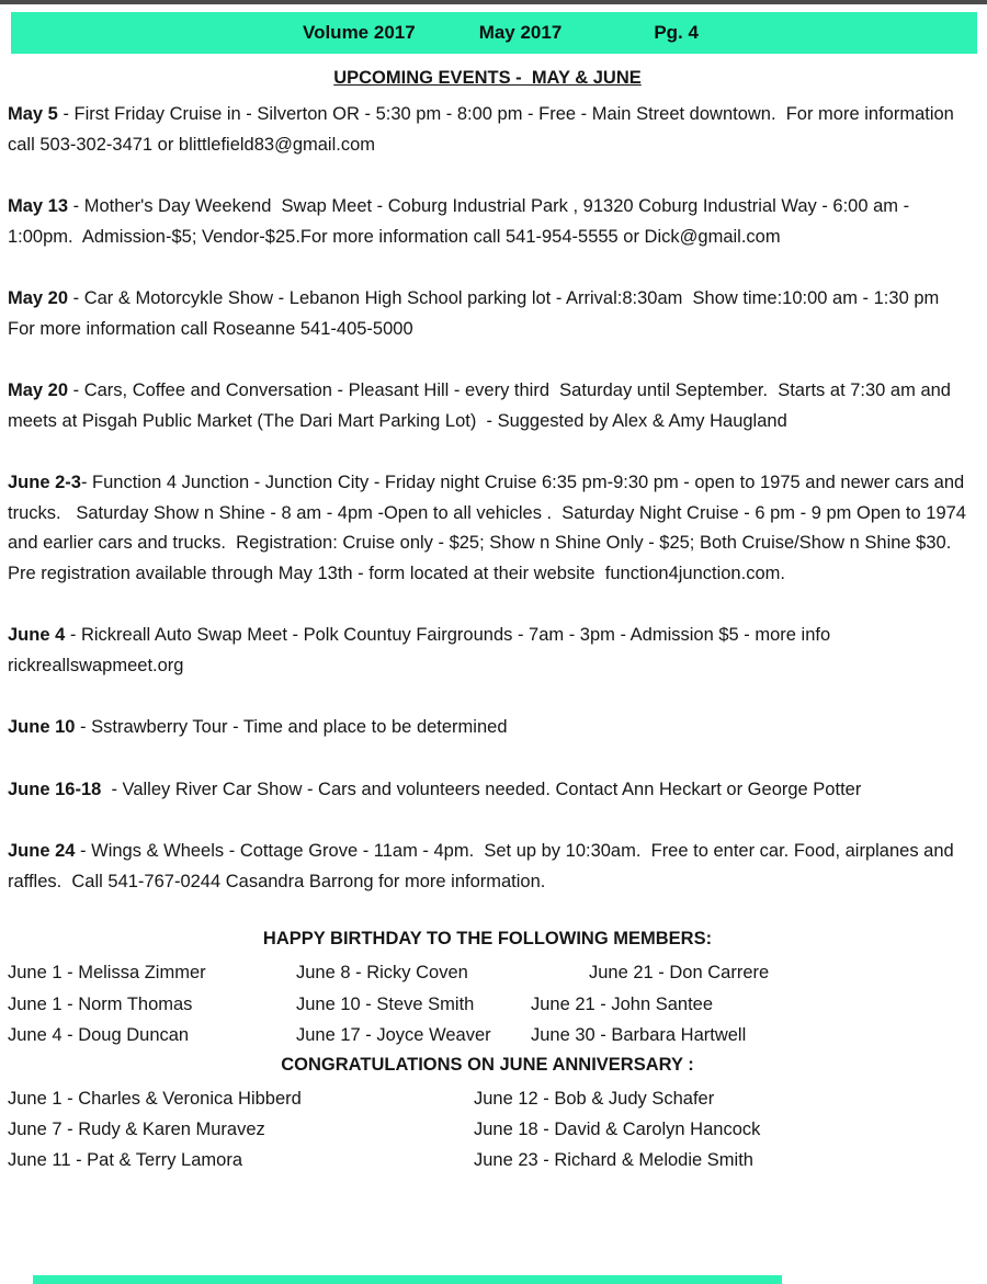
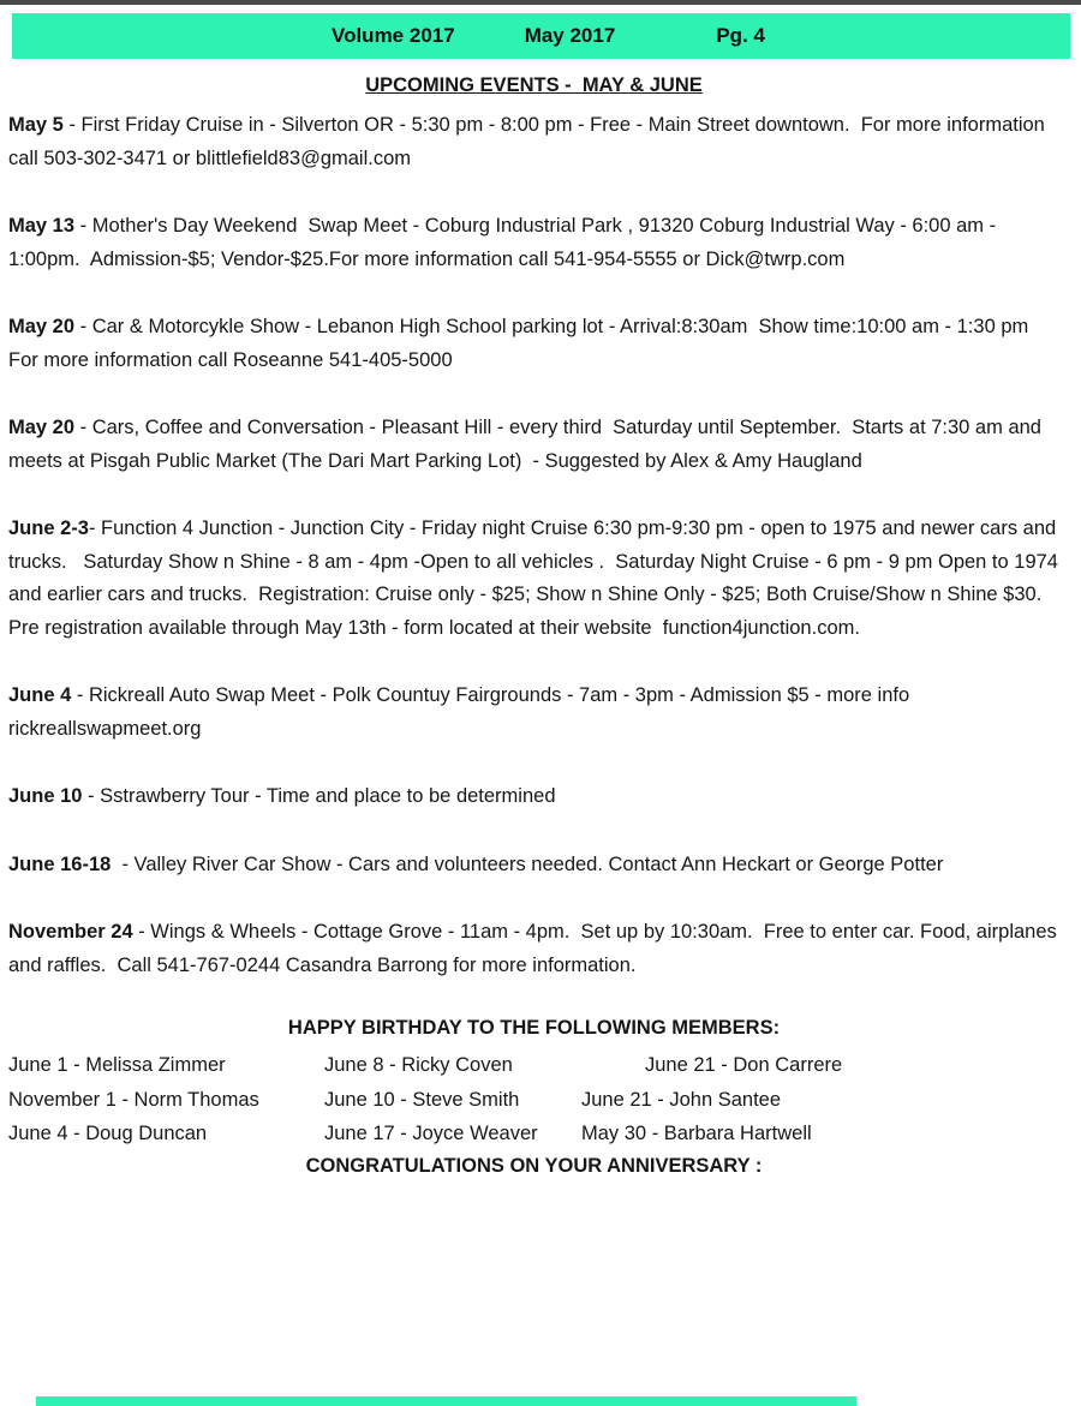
  Volume 2017
  May 2017
  Pg. 4
  UPCOMING EVENTS - MAY & JUNE
  May 5 - First Friday Cruise in - Silverton OR - 5:30 pm - 8:00 pm - Free - Main Street downtown. For more information call 503-302-3471 or blittlefield83@gmail.com
- May 13 - Mother's Day Weekend Swap Meet - Coburg Industrial Park , 91320 Coburg Industrial Way - 6:00 am - 1:00pm. Admission-$5; Vendor-$25.For more information call 541-954-5555 or Dick@gmail.com
+ May 13 - Mother's Day Weekend Swap Meet - Coburg Industrial Park , 91320 Coburg Industrial Way - 6:00 am - 1:00pm. Admission-$5; Vendor-$25.For more information call 541-954-5555 or Dick@twrp.com
  May 20 - Car & Motorcykle Show - Lebanon High School parking lot - Arrival:8:30am Show time:10:00 am - 1:30 pm For more information call Roseanne 541-405-5000
  May 20 - Cars, Coffee and Conversation - Pleasant Hill - every third Saturday until September. Starts at 7:30 am and meets at Pisgah Public Market (The Dari Mart Parking Lot) - Suggested by Alex & Amy Haugland
- June 2-3- Function 4 Junction - Junction City - Friday night Cruise 6:35 pm-9:30 pm - open to 1975 and newer cars and trucks. Saturday Show n Shine - 8 am - 4pm -Open to all vehicles . Saturday Night Cruise - 6 pm - 9 pm Open to 1974 and earlier cars and trucks. Registration: Cruise only - $25; Show n Shine Only - $25; Both Cruise/Show n Shine $30. Pre registration available through May 13th - form located at their website function4junction.com.
+ June 2-3- Function 4 Junction - Junction City - Friday night Cruise 6:30 pm-9:30 pm - open to 1975 and newer cars and trucks. Saturday Show n Shine - 8 am - 4pm -Open to all vehicles . Saturday Night Cruise - 6 pm - 9 pm Open to 1974 and earlier cars and trucks. Registration: Cruise only - $25; Show n Shine Only - $25; Both Cruise/Show n Shine $30. Pre registration available through May 13th - form located at their website function4junction.com.
  June 4 - Rickreall Auto Swap Meet - Polk Countuy Fairgrounds - 7am - 3pm - Admission $5 - more info rickreallswapmeet.org
  June 10 - Sstrawberry Tour - Time and place to be determined
  June 16-18 - Valley River Car Show - Cars and volunteers needed. Contact Ann Heckart or George Potter
- June 24 - Wings & Wheels - Cottage Grove - 11am - 4pm. Set up by 10:30am. Free to enter car. Food, airplanes and raffles. Call 541-767-0244 Casandra Barrong for more information.
+ November 24 - Wings & Wheels - Cottage Grove - 11am - 4pm. Set up by 10:30am. Free to enter car. Food, airplanes and raffles. Call 541-767-0244 Casandra Barrong for more information.
  HAPPY BIRTHDAY TO THE FOLLOWING MEMBERS:
  June 1 - Melissa Zimmer
  June 8 - Ricky Coven
  June 21 - Don Carrere
- June 1 - Norm Thomas
+ November 1 - Norm Thomas
  June 10 - Steve Smith
  June 21 - John Santee
  June 4 - Doug Duncan
  June 17 - Joyce Weaver
- June 30 - Barbara Hartwell
+ May 30 - Barbara Hartwell
- CONGRATULATIONS ON JUNE ANNIVERSARY :
+ CONGRATULATIONS ON YOUR ANNIVERSARY :
- June 1 - Charles & Veronica Hibberd
- June 12 - Bob & Judy Schafer
- June 7 - Rudy & Karen Muravez
- June 18 - David & Carolyn Hancock
- June 11 - Pat & Terry Lamora
- June 23 - Richard & Melodie Smith
